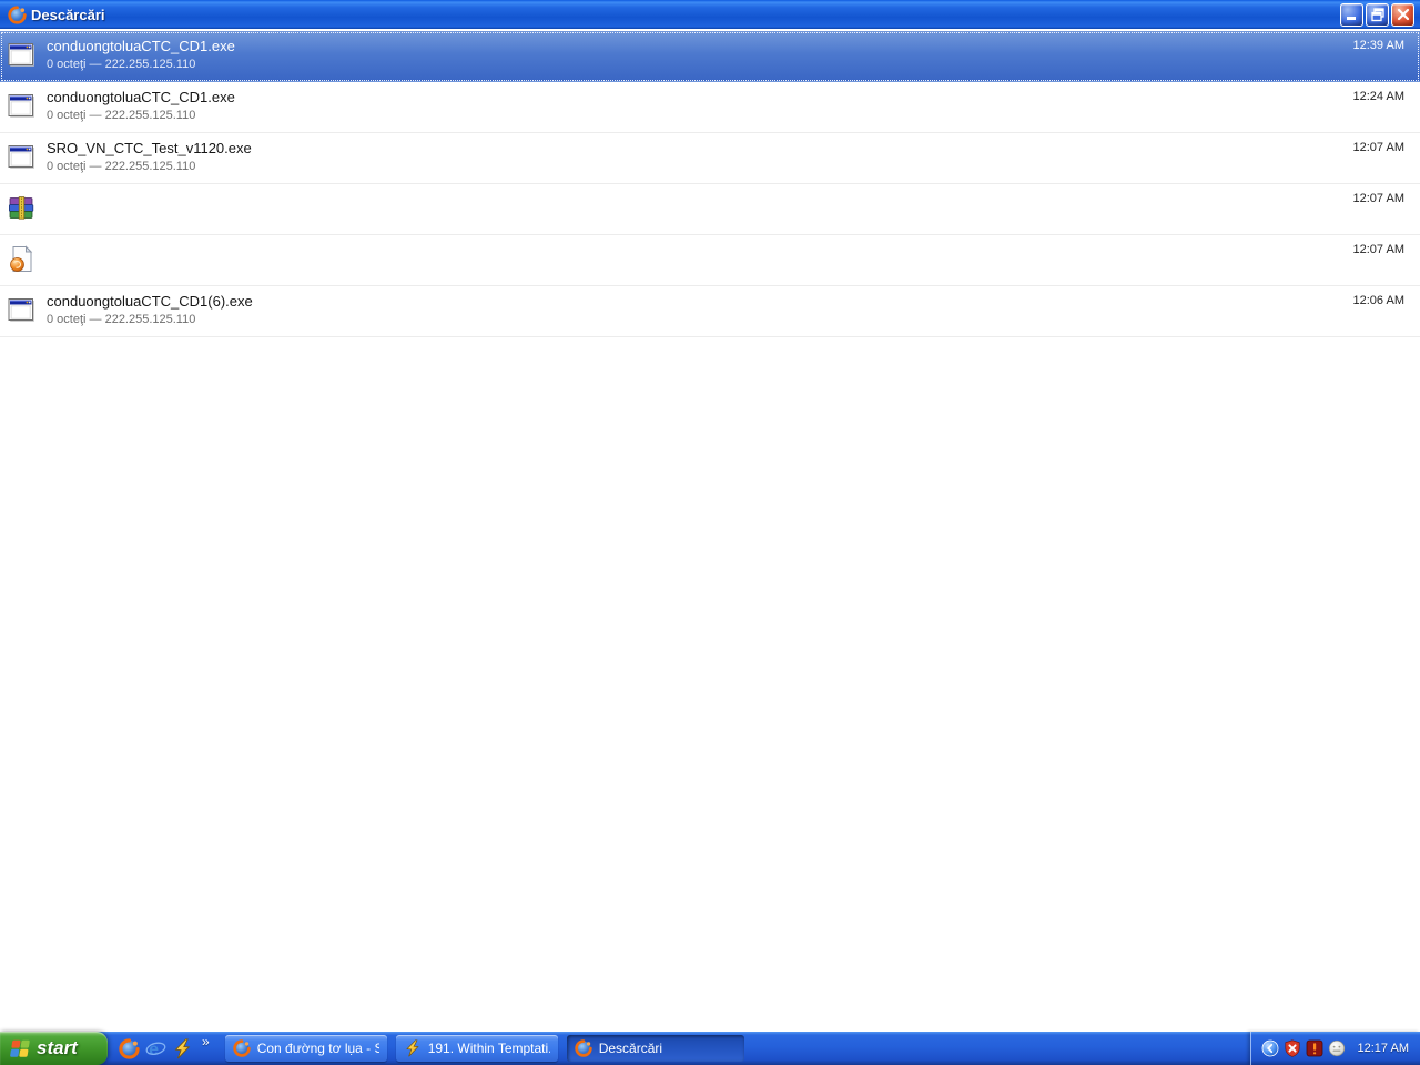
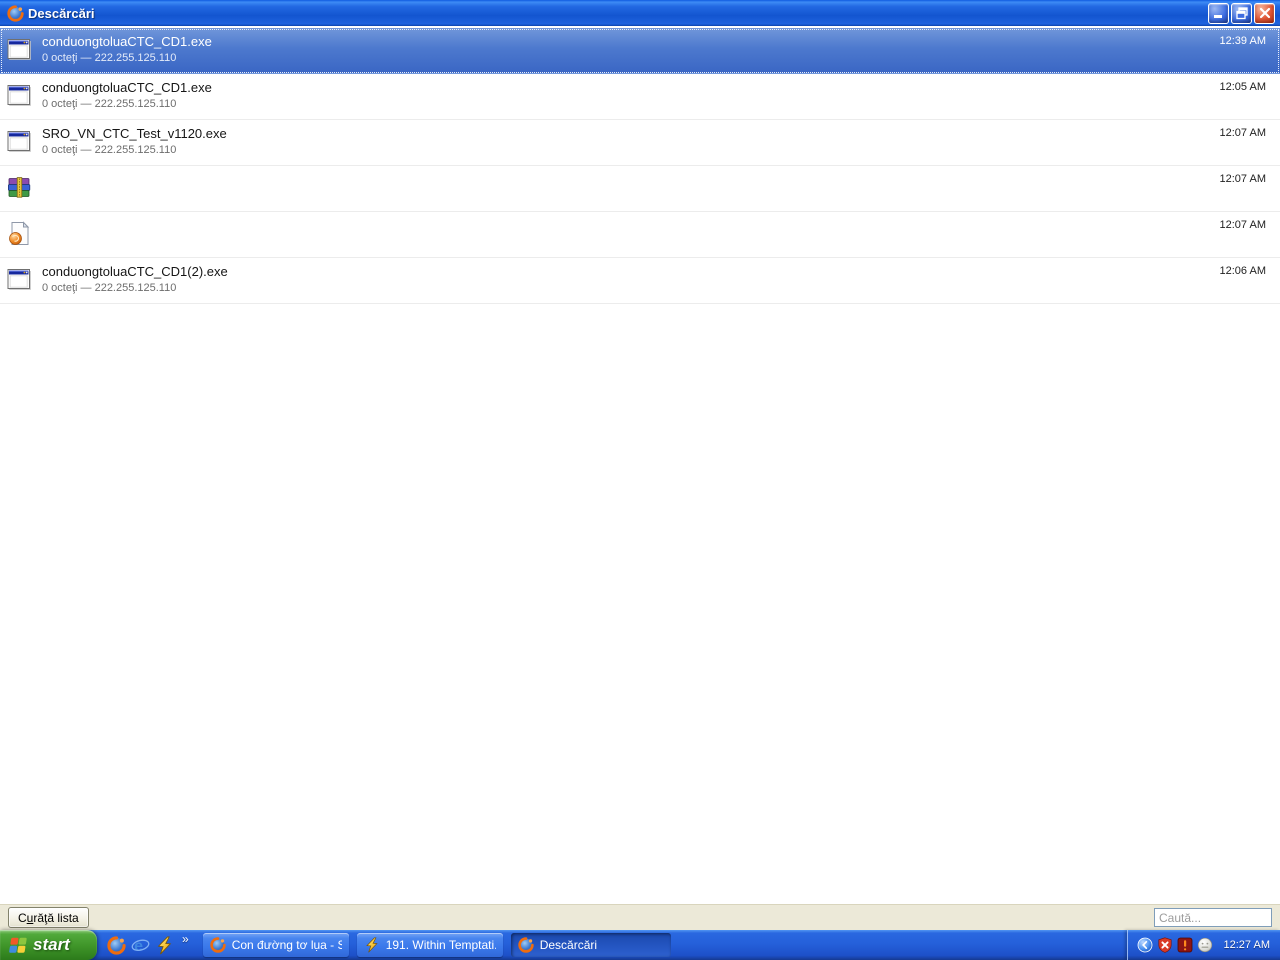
  Descărcări
  conduongtoluaCTC_CD1.exe
  0 octeţi — 222.255.125.110
  12:39 AM
  conduongtoluaCTC_CD1.exe
  0 octeţi — 222.255.125.110
- 12:24 AM
+ 12:05 AM
  SRO_VN_CTC_Test_v1120.exe
  0 octeţi — 222.255.125.110
  12:07 AM
  12:07 AM
  12:07 AM
- conduongtoluaCTC_CD1(6).exe
+ conduongtoluaCTC_CD1(2).exe
  0 octeţi — 222.255.125.110
  12:06 AM
+ Curăţă lista
+ Caută...
  start
  e
  »
  Con đường tơ lụa - S
  191. Within Temptati
  Descărcări
- 12:17 AM
+ 12:27 AM
